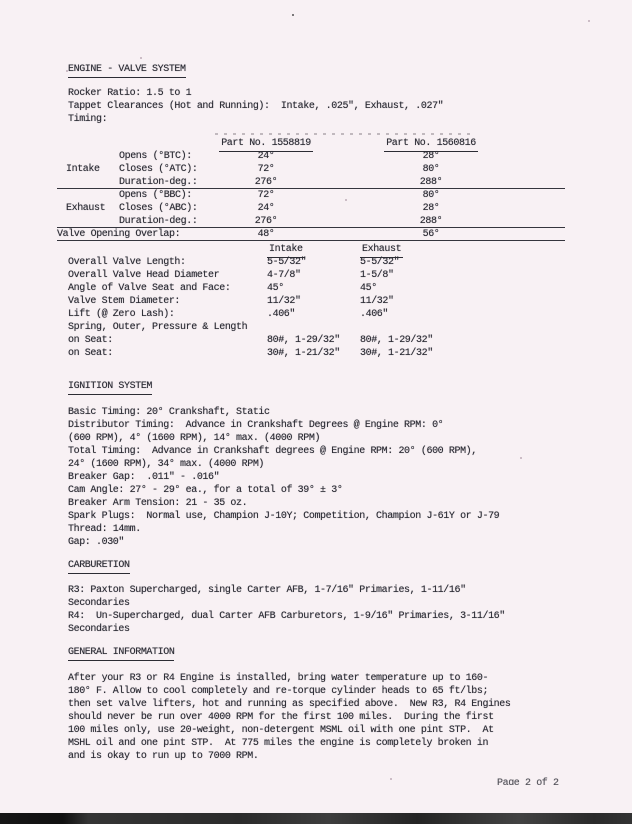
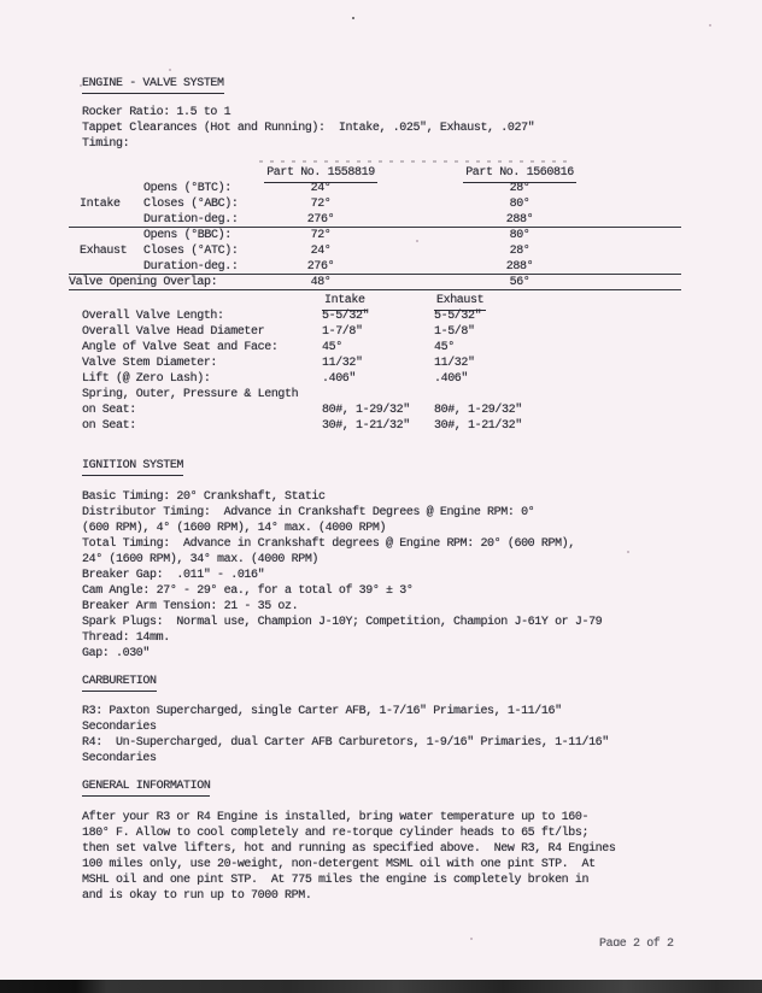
  ENGINE - VALVE SYSTEM
  Rocker Ratio: 1.5 to 1
  Tappet Clearances (Hot and Running): Intake, .025", Exhaust, .027"
  Timing:
  Part No. 1558819
  Part No. 1560816
  Opens (°BTC):
  24°
  28°
  Intake
- Closes (°ATC):
+ Closes (°ABC):
  72°
  80°
  Duration-deg.:
  276°
  288°
  Opens (°BBC):
  72°
  80°
  Exhaust
- Closes (°ABC):
+ Closes (°ATC):
  24°
  28°
  Duration-deg.:
  276°
  288°
  Valve Opening Overlap:
  48°
  56°
  Intake
  Exhaust
  Overall Valve Length:
  5-5/32"
  5-5/32"
  Overall Valve Head Diameter
- 4-7/8"
+ 1-7/8"
  1-5/8"
  Angle of Valve Seat and Face:
  45°
  45°
  Valve Stem Diameter:
  11/32"
  11/32"
  Lift (@ Zero Lash):
  .406"
  .406"
  Spring, Outer, Pressure & Length
  on Seat:
  80#, 1-29/32"
  80#, 1-29/32"
  on Seat:
  30#, 1-21/32"
  30#, 1-21/32"
  IGNITION SYSTEM
  Basic Timing: 20° Crankshaft, Static
  Distributor Timing: Advance in Crankshaft Degrees @ Engine RPM: 0°
  (600 RPM), 4° (1600 RPM), 14° max. (4000 RPM)
  Total Timing: Advance in Crankshaft degrees @ Engine RPM: 20° (600 RPM),
  24° (1600 RPM), 34° max. (4000 RPM)
  Breaker Gap: .011" - .016"
  Cam Angle: 27° - 29° ea., for a total of 39° ± 3°
  Breaker Arm Tension: 21 - 35 oz.
  Spark Plugs: Normal use, Champion J-10Y; Competition, Champion J-61Y or J-79
  Thread: 14mm.
  Gap: .030"
  CARBURETION
  R3: Paxton Supercharged, single Carter AFB, 1-7/16" Primaries, 1-11/16"
  Secondaries
- R4: Un-Supercharged, dual Carter AFB Carburetors, 1-9/16" Primaries, 3-11/16"
+ R4: Un-Supercharged, dual Carter AFB Carburetors, 1-9/16" Primaries, 1-11/16"
  Secondaries
  GENERAL INFORMATION
  After your R3 or R4 Engine is installed, bring water temperature up to 160-
  180° F. Allow to cool completely and re-torque cylinder heads to 65 ft/lbs;
  then set valve lifters, hot and running as specified above. New R3, R4 Engines
- should never be run over 4000 RPM for the first 100 miles. During the first
  100 miles only, use 20-weight, non-detergent MSML oil with one pint STP. At
  MSHL oil and one pint STP. At 775 miles the engine is completely broken in
  and is okay to run up to 7000 RPM.
  Page 2 of 2
